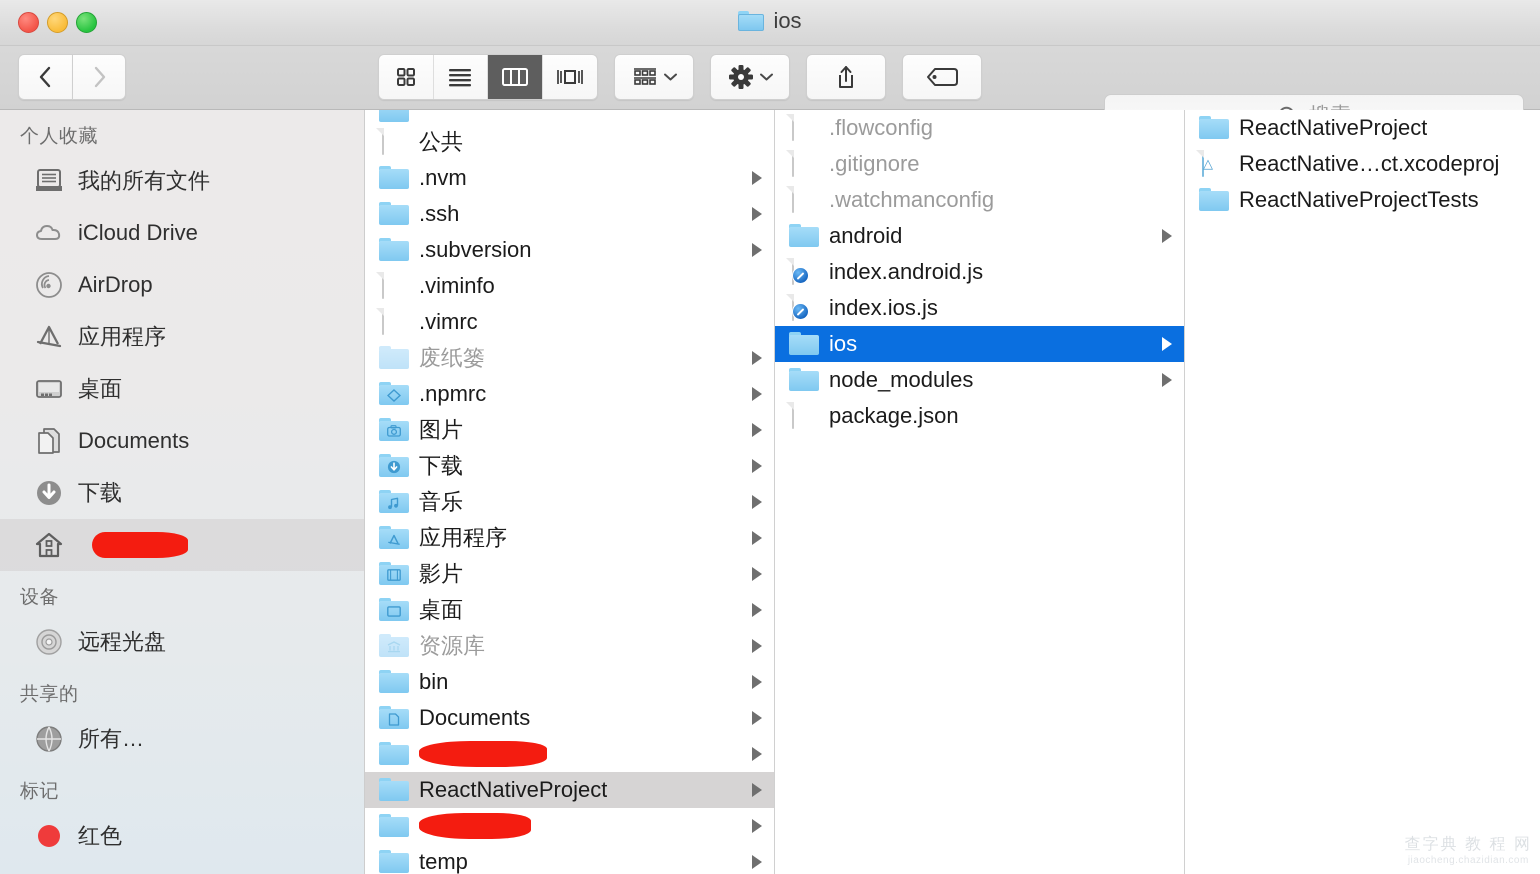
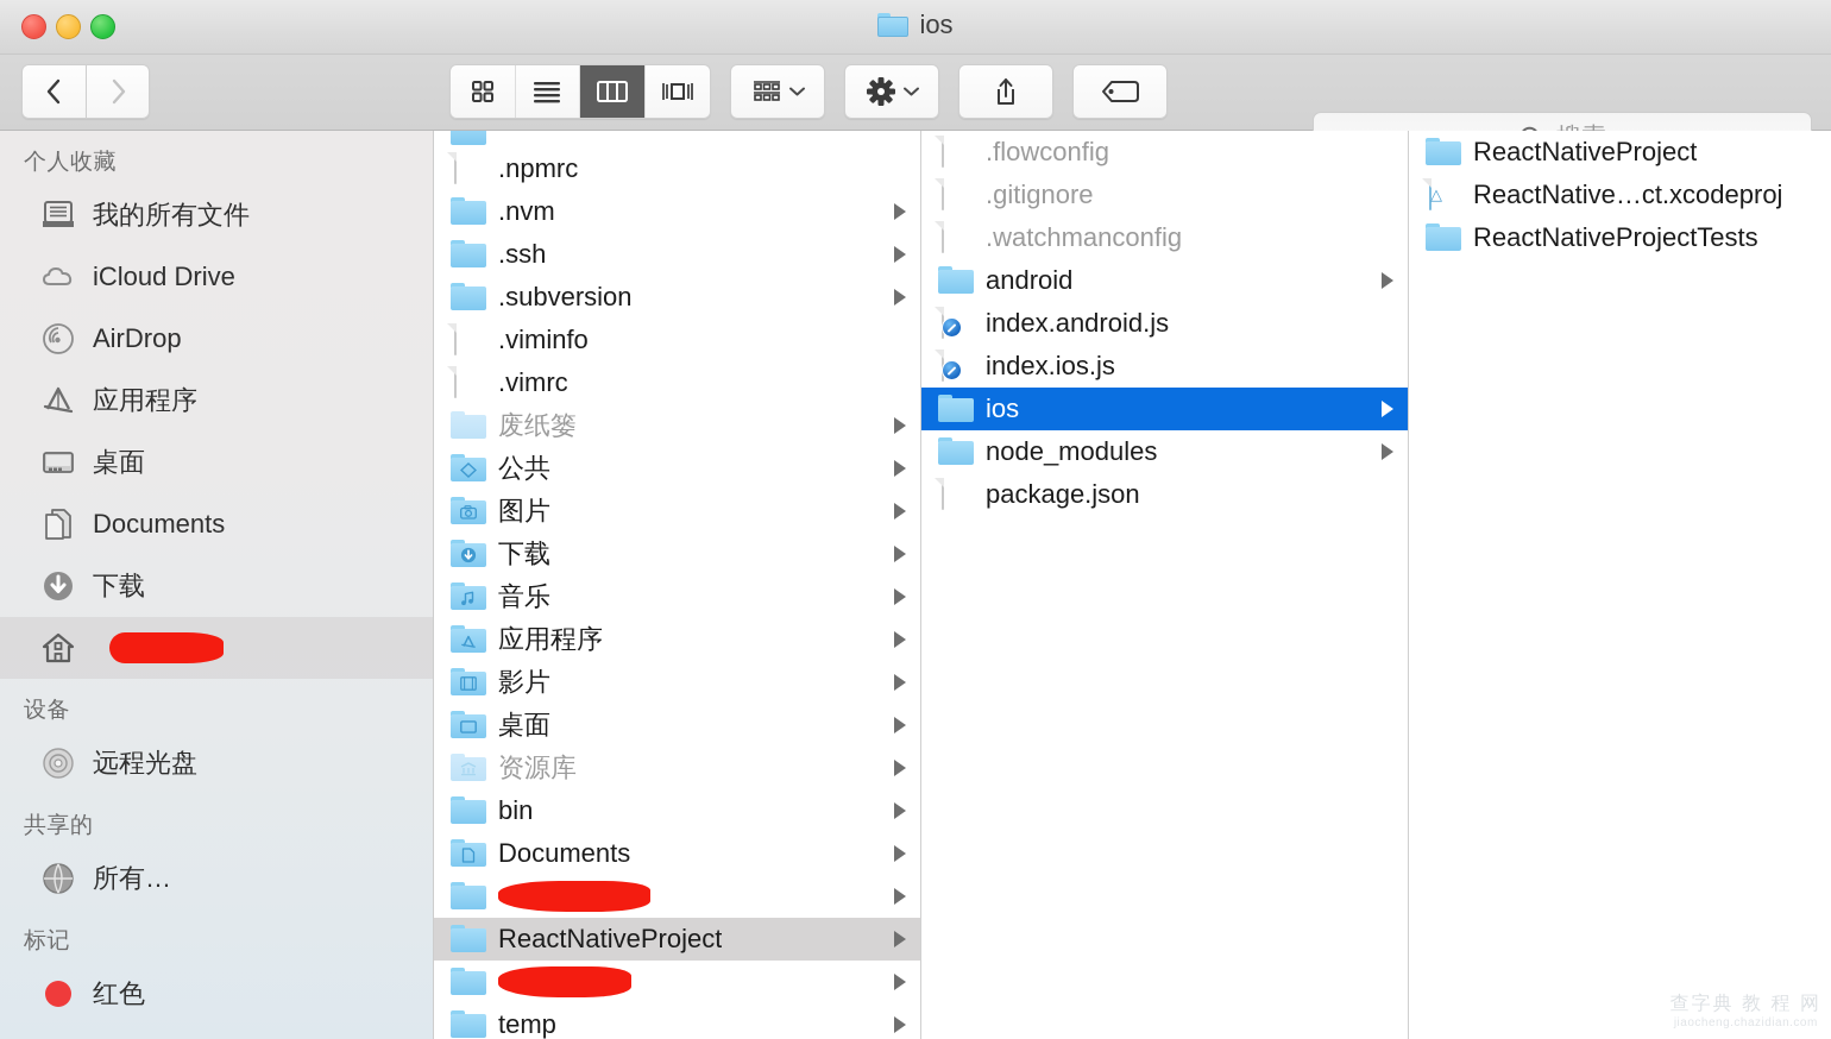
  ios
  个人收藏
  我的所有文件
  iCloud Drive
  AirDrop
  应用程序
  桌面
  Documents
  下载
  设备
  远程光盘
  共享的
  所有…
  标记
  红色
- 公共
+ .npmrc
  .nvm
  .ssh
  .subversion
  .viminfo
  .vimrc
  废纸篓
- .npmrc
+ 公共
  图片
  下载
  音乐
  应用程序
  影片
  桌面
  资源库
  bin
  Documents
  ReactNativeProject
  temp
  .flowconfig
  .gitignore
  .watchmanconfig
  android
  index.android.js
  index.ios.js
  ios
  node_modules
  package.json
  ReactNativeProject
  △
  ReactNative…ct.xcodeproj
  ReactNativeProjectTests
  查字典 教 程 网
  jiaocheng.chazidian.com
